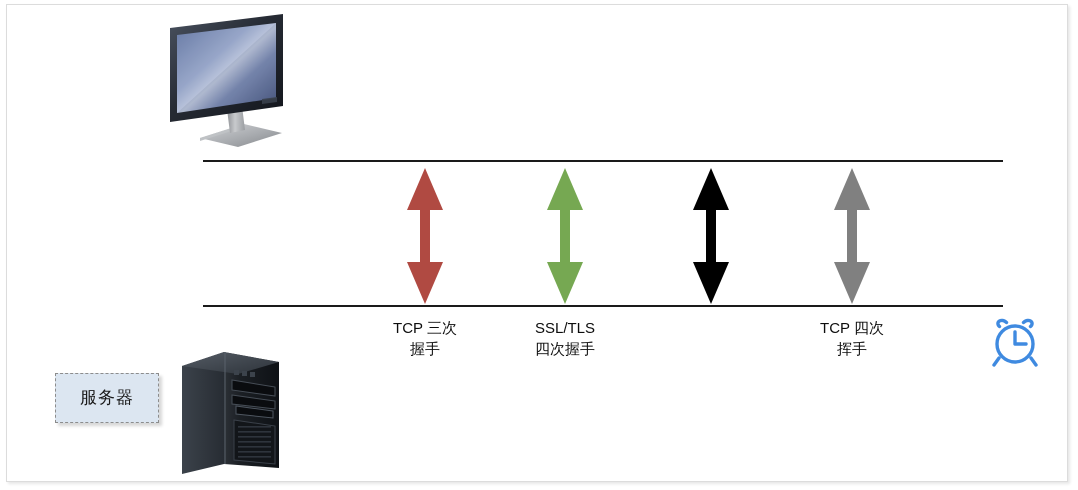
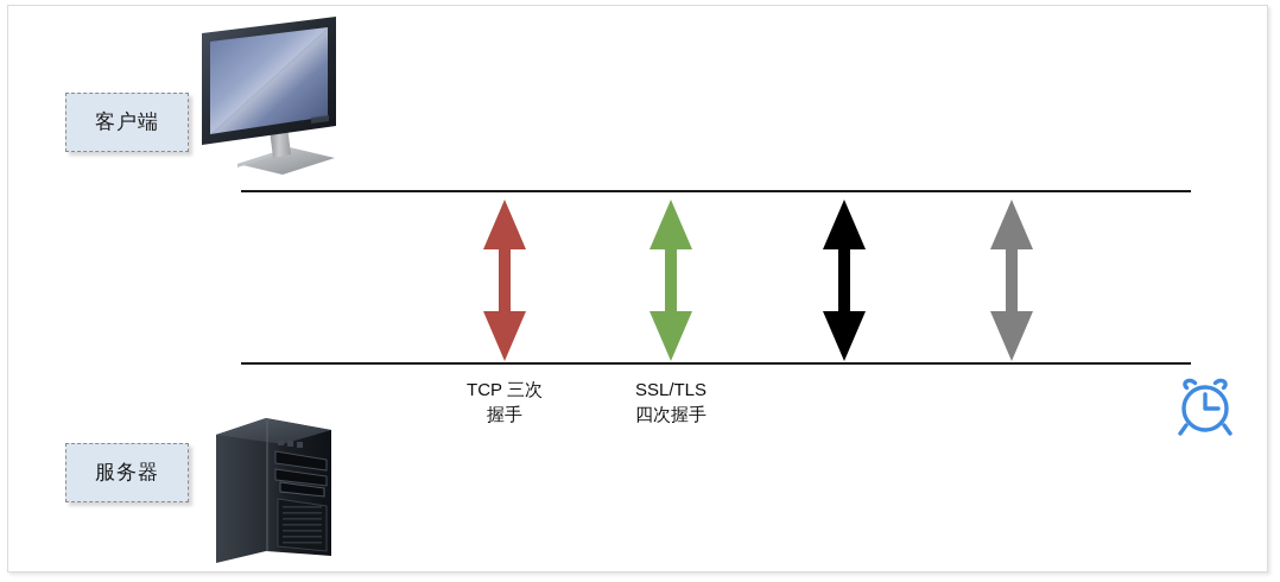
+ 客户端
  TCP 三次
  握手
  SSL/TLS
  四次握手
- TCP 四次
- 挥手
  服务器
